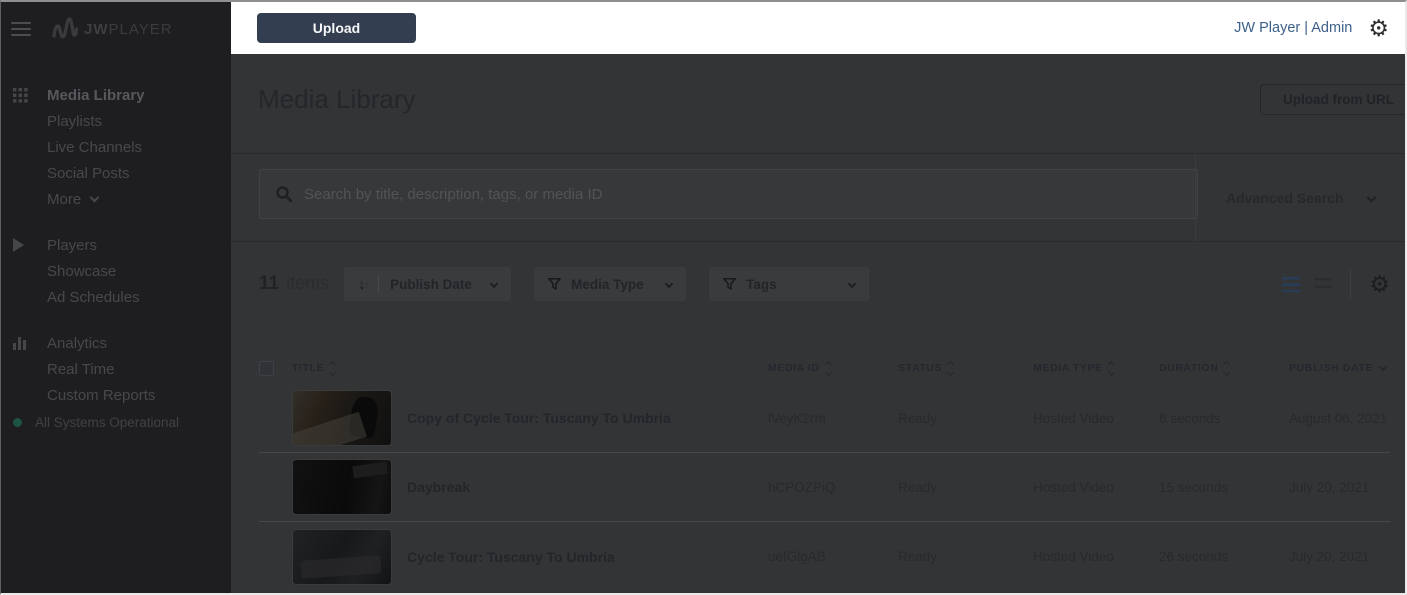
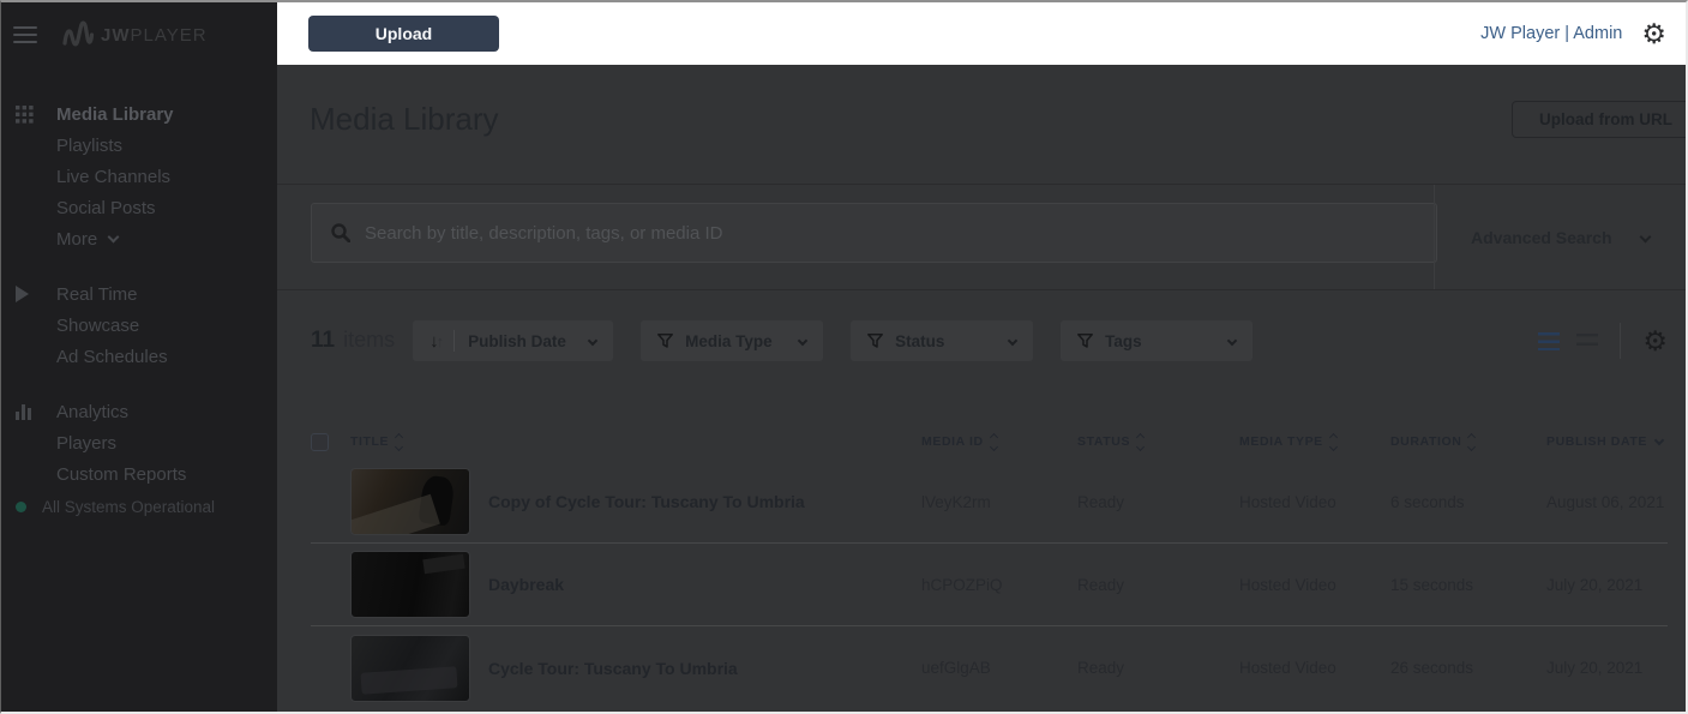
  JWPLAYER
  Media Library
  Playlists
  Live Channels
  Social Posts
  More
- Players
+ Real Time
  Showcase
  Ad Schedules
  Analytics
- Real Time
+ Players
  Custom Reports
  All Systems Operational
  Upload
  JW Player | Admin
  ⚙
  Search by title, description, tags, or media ID
  ↓
  Publish Date
  Media Type
+ Status
  Tags
  ⚙
